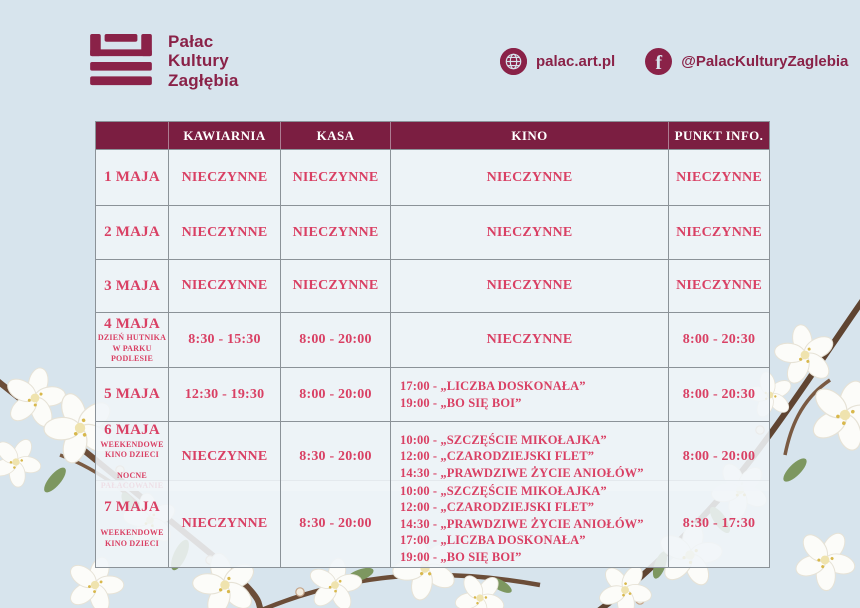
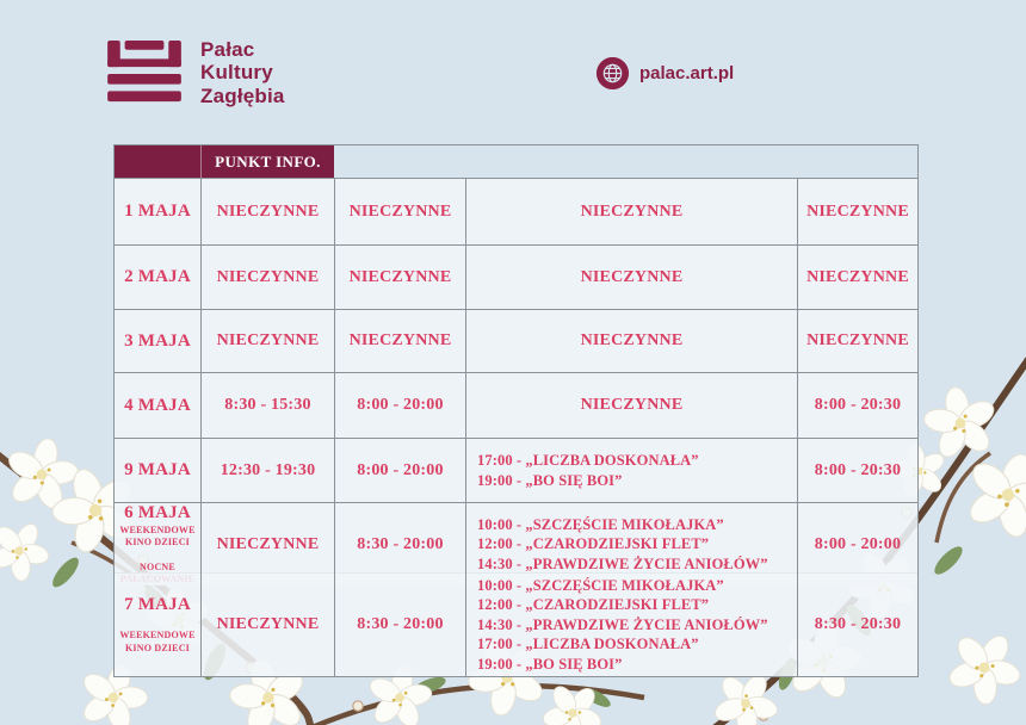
  Pałac
  Kultury
  Zagłębia
  palac.art.pl
- f
- @PalacKulturyZaglebia
- KAWIARNIA
- KASA
- KINO
  PUNKT INFO.
  1 MAJA
  NIECZYNNE
  NIECZYNNE
  NIECZYNNE
  NIECZYNNE
  2 MAJA
  NIECZYNNE
  NIECZYNNE
  NIECZYNNE
  NIECZYNNE
  3 MAJA
  NIECZYNNE
  NIECZYNNE
  NIECZYNNE
  NIECZYNNE
  4 MAJA
- DZIEŃ HUTNIKA
- W PARKU
- PODLESIE
  8:30 - 15:30
  8:00 - 20:00
  NIECZYNNE
  8:00 - 20:30
- 5 MAJA
+ 9 MAJA
  12:30 - 19:30
  8:00 - 20:00
  17:00 - „LICZBA DOSKONAŁA”
  19:00 - „BO SIĘ BOI”
  8:00 - 20:30
  6 MAJA
  WEEKENDOWE
  KINO DZIECI
  NOCNE
  NIECZYNNE
  8:30 - 20:00
  10:00 - „SZCZĘŚCIE MIKOŁAJKA”
  12:00 - „CZARODZIEJSKI FLET”
  14:30 - „PRAWDZIWE ŻYCIE ANIOŁÓW”
  8:00 - 20:00
  7 MAJA
  WEEKENDOWE
  KINO DZIECI
  NIECZYNNE
  8:30 - 20:00
  10:00 - „SZCZĘŚCIE MIKOŁAJKA”
  12:00 - „CZARODZIEJSKI FLET”
  14:30 - „PRAWDZIWE ŻYCIE ANIOŁÓW”
  17:00 - „LICZBA DOSKONAŁA”
  19:00 - „BO SIĘ BOI”
- 8:30 - 17:30
+ 8:30 - 20:30
